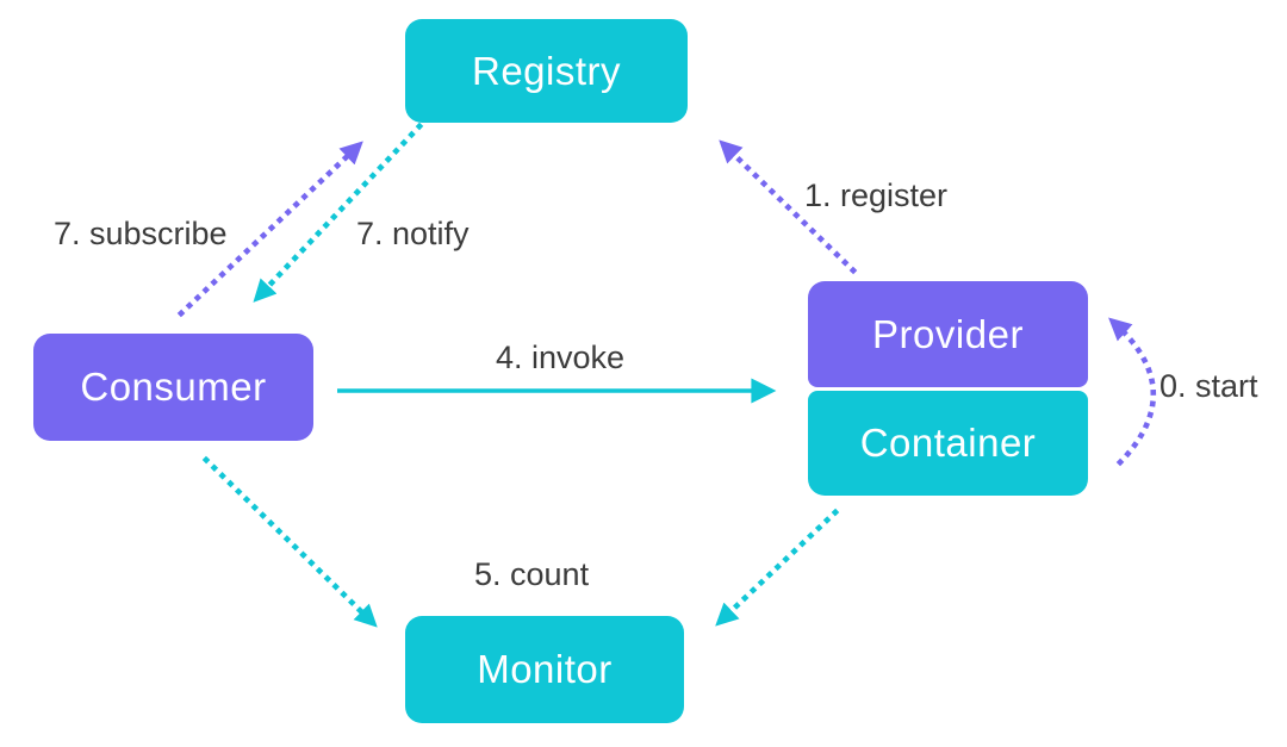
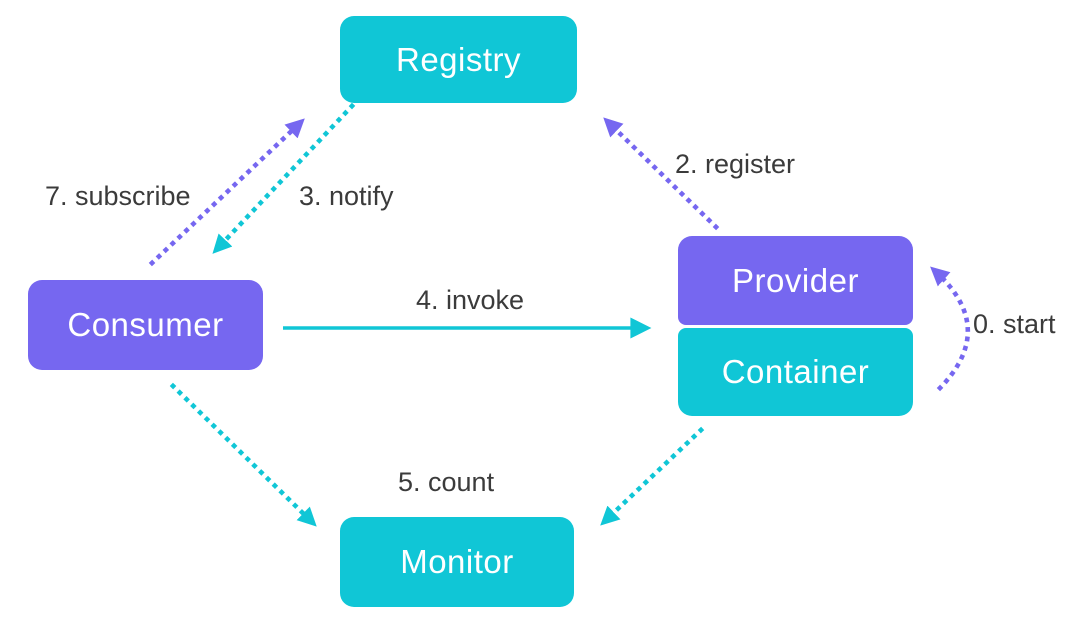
  Registry
  Consumer
  Provider
  Container
  Monitor
  7. subscribe
- 7. notify
+ 3. notify
- 1. register
+ 2. register
  4. invoke
  0. start
  5. count
